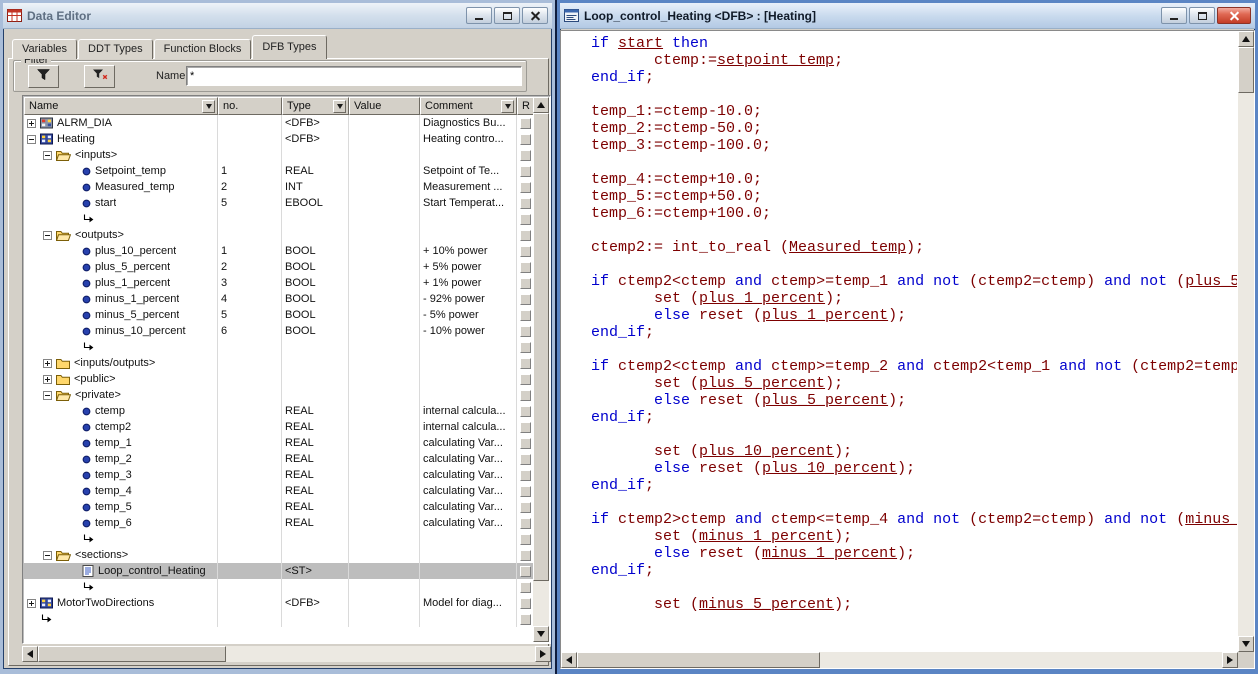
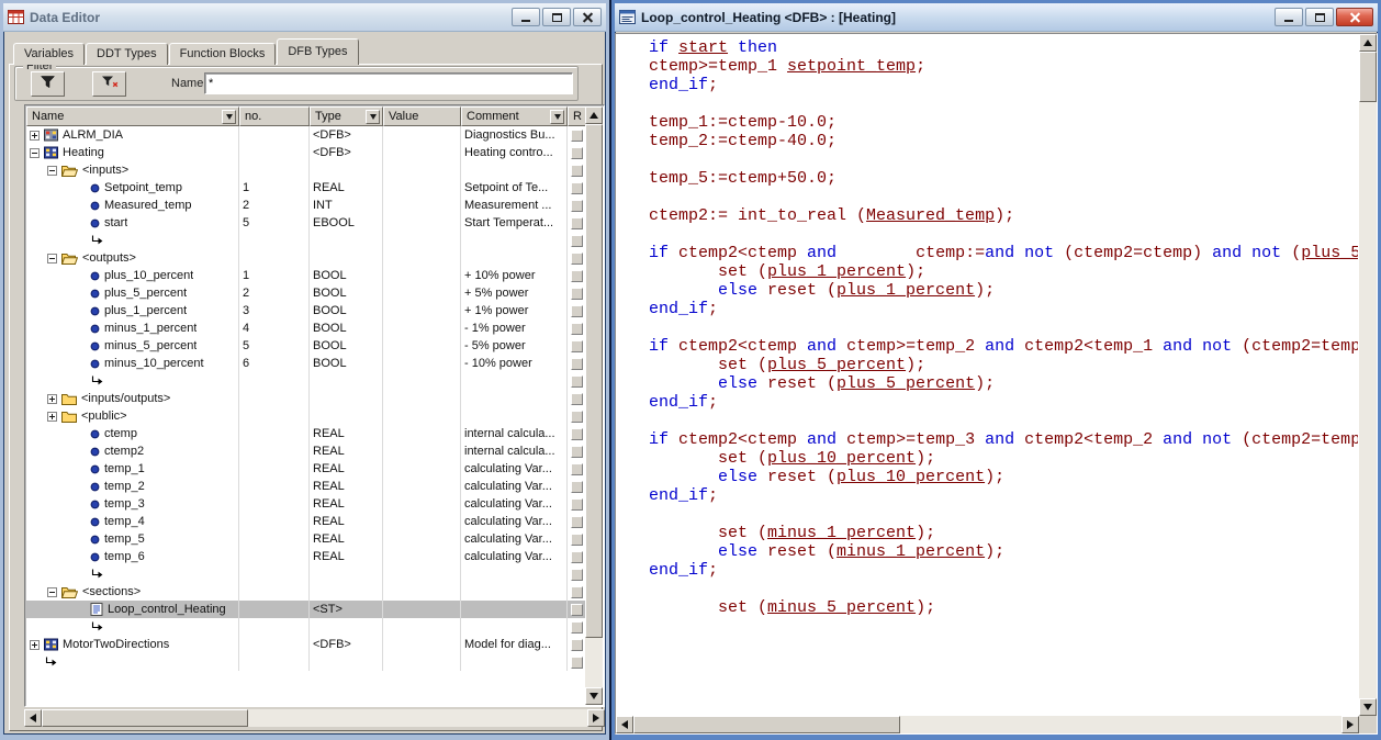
  Data Editor
  Variables
  DDT Types
  Function Blocks
  DFB Types
  Filter
  Name
  *
  Name
  no.
  Type
  Value
  Comment
  R
  ALRM_DIA
  <DFB>
  Diagnostics Bu...
  Heating
  <DFB>
  Heating contro...
  <inputs>
  Setpoint_temp
  1
  REAL
  Setpoint of Te...
  Measured_temp
  2
  INT
  Measurement ...
  start
  5
  EBOOL
  Start Temperat...
  <outputs>
  plus_10_percent
  1
  BOOL
  + 10% power
  plus_5_percent
  2
  BOOL
  + 5% power
  plus_1_percent
  3
  BOOL
  + 1% power
  minus_1_percent
  4
  BOOL
- - 92% power
+ - 1% power
  minus_5_percent
  5
  BOOL
  - 5% power
  minus_10_percent
  6
  BOOL
  - 10% power
  <inputs/outputs>
  <public>
- <private>
  ctemp
  REAL
  internal calcula...
  ctemp2
  REAL
  internal calcula...
  temp_1
  REAL
  calculating Var...
  temp_2
  REAL
  calculating Var...
  temp_3
  REAL
  calculating Var...
  temp_4
  REAL
  calculating Var...
  temp_5
  REAL
  calculating Var...
  temp_6
  REAL
  calculating Var...
  <sections>
  Loop_control_Heating
  <ST>
  MotorTwoDirections
  <DFB>
  Model for diag...
  Loop_control_Heating <DFB> : [Heating]
  if start then
- ctemp:=setpoint_temp;
+ ctemp>=temp_1 setpoint_temp;
  end_if;
  temp_1:=ctemp-10.0;
- temp_2:=ctemp-50.0;
+ temp_2:=ctemp-40.0;
- temp_3:=ctemp-100.0;
- temp_4:=ctemp+10.0;
  temp_5:=ctemp+50.0;
- temp_6:=ctemp+100.0;
  ctemp2:= int_to_real (Measured_temp);
- if ctemp2<ctemp and ctemp>=temp_1 and not (ctemp2=ctemp) and not (plus_5
+ if ctemp2<ctemp and ctemp:=and not (ctemp2=ctemp) and not (plus_5
  set (plus_1_percent);
  else reset (plus_1_percent);
  end_if;
  if ctemp2<ctemp and ctemp>=temp_2 and ctemp2<temp_1 and not (ctemp2=temp
  set (plus_5_percent);
  else reset (plus_5_percent);
  end_if;
+ if ctemp2<ctemp and ctemp>=temp_3 and ctemp2<temp_2 and not (ctemp2=temp
  set (plus_10_percent);
  else reset (plus_10_percent);
  end_if;
- if ctemp2>ctemp and ctemp<=temp_4 and not (ctemp2=ctemp) and not (minus_
  set (minus_1_percent);
  else reset (minus_1_percent);
  end_if;
  set (minus_5_percent);
